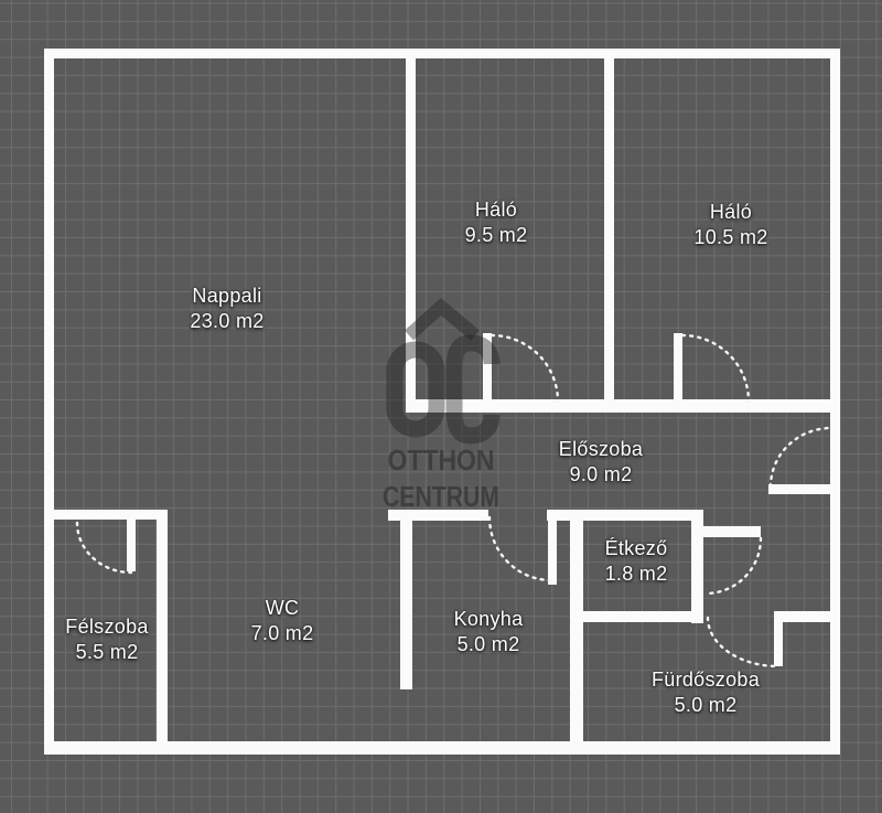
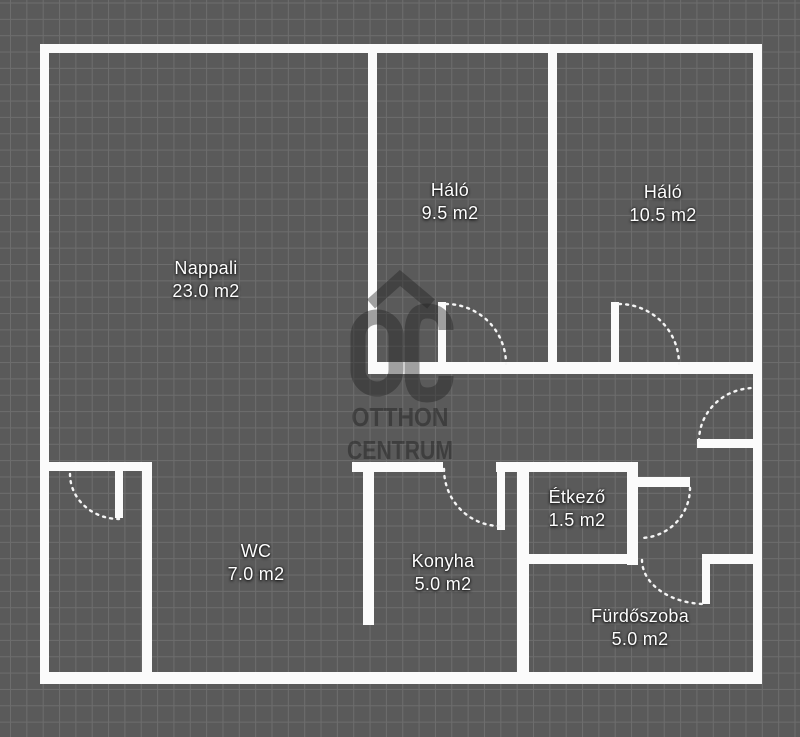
  OTTHON
  CENTRUM
  Nappali
  23.0 m2
  Háló
  9.5 m2
  Háló
  10.5 m2
- Előszoba
- 9.0 m2
- Félszoba
- 5.5 m2
  WC
  7.0 m2
  Konyha
  5.0 m2
  Étkező
- 1.8 m2
+ 1.5 m2
  Fürdőszoba
  5.0 m2
